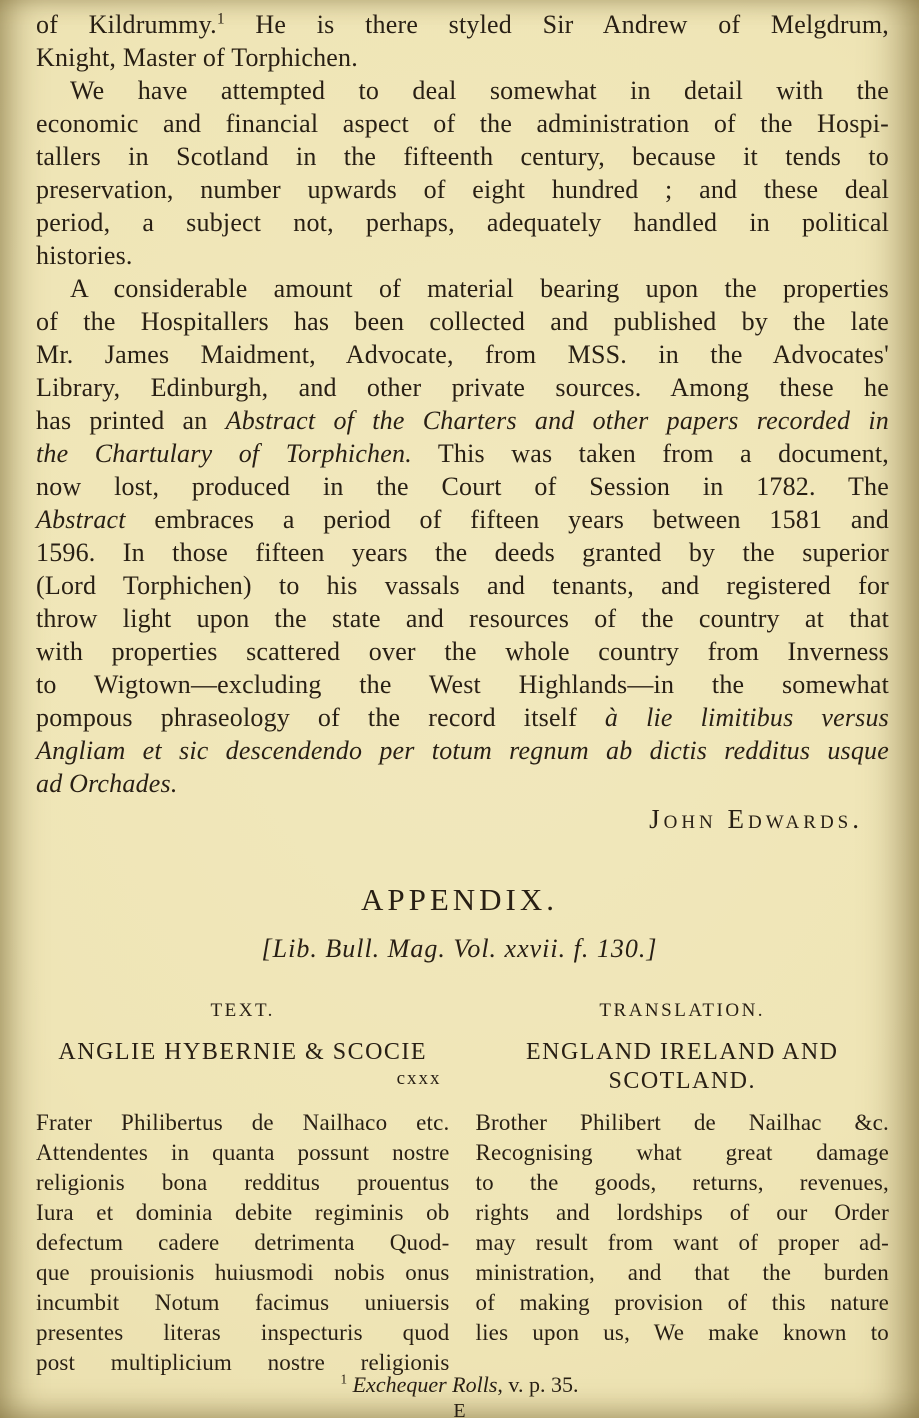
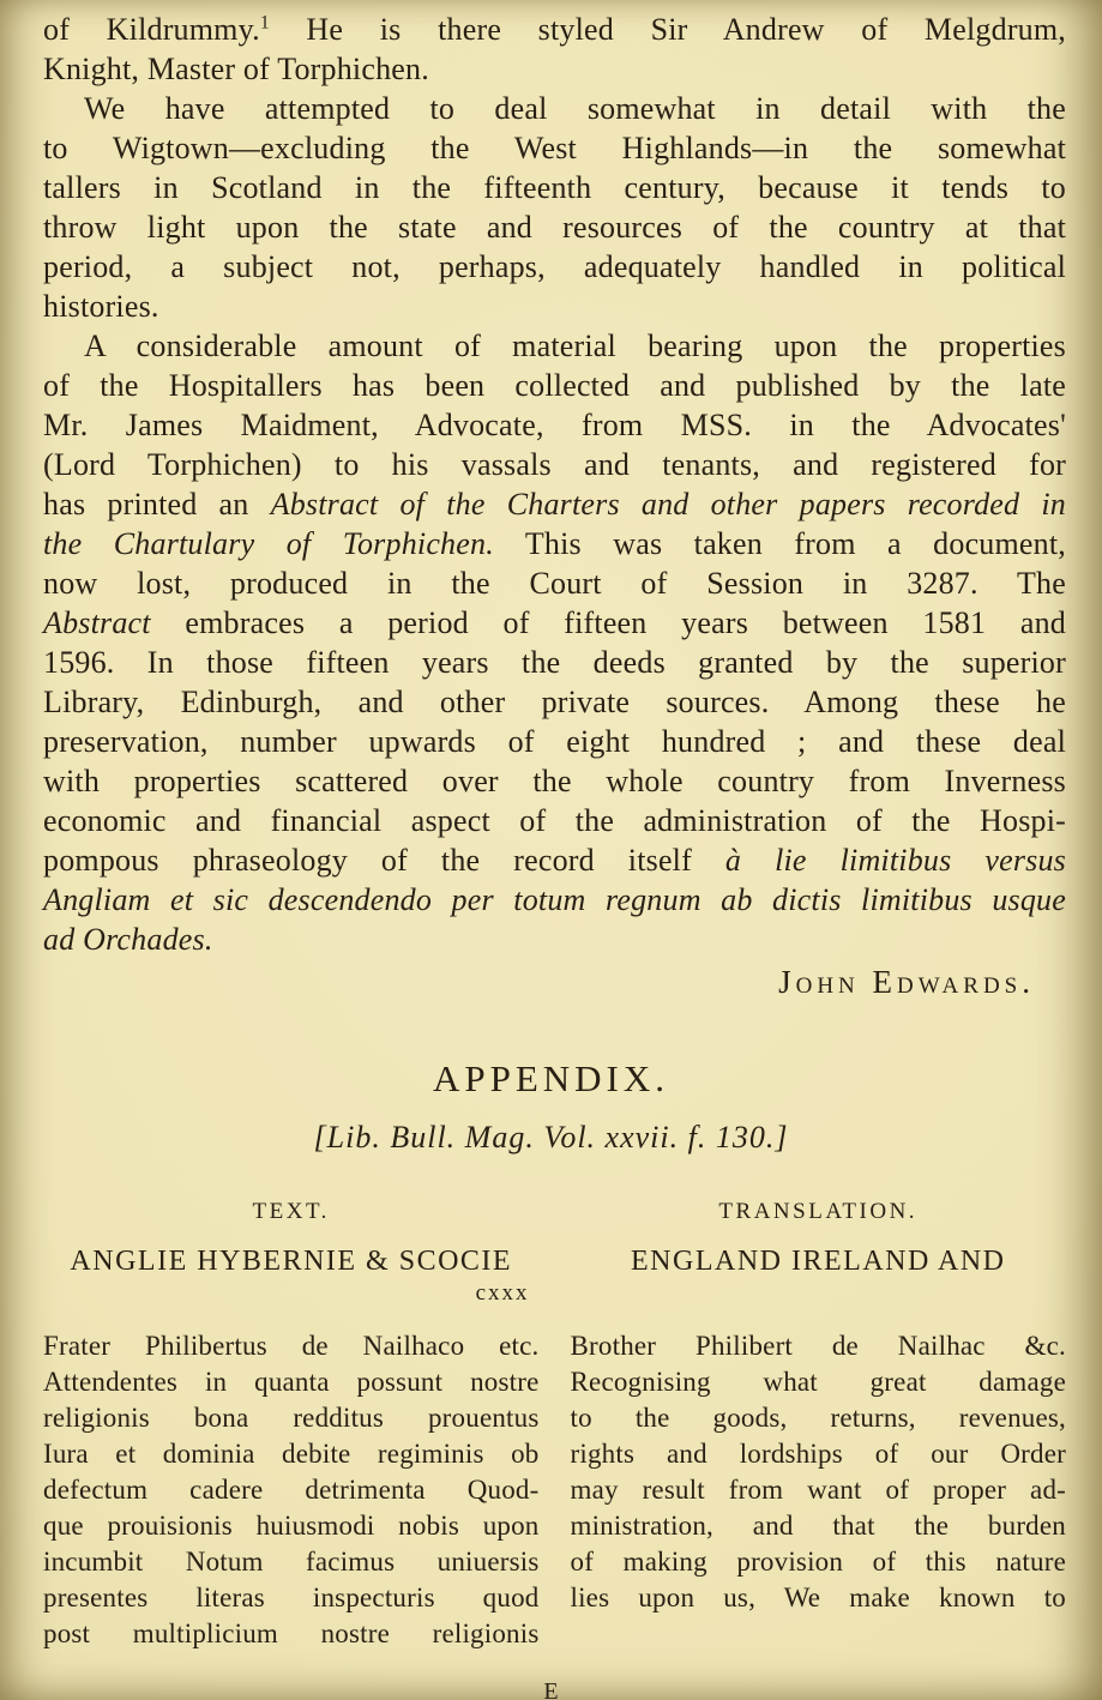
  of Kildrummy.1 He is there styled Sir Andrew of Melgdrum,
  Knight, Master of Torphichen.
  We have attempted to deal somewhat in detail with the
- economic and financial aspect of the administration of the Hospi-
+ to Wigtown—excluding the West Highlands—in the somewhat
  tallers in Scotland in the fifteenth century, because it tends to
- preservation, number upwards of eight hundred ; and these deal
+ throw light upon the state and resources of the country at that
  period, a subject not, perhaps, adequately handled in political
  histories.
  A considerable amount of material bearing upon the properties
  of the Hospitallers has been collected and published by the late
  Mr. James Maidment, Advocate, from MSS. in the Advocates'
- Library, Edinburgh, and other private sources. Among these he
+ (Lord Torphichen) to his vassals and tenants, and registered for
  has printed an Abstract of the Charters and other papers recorded in
  the Chartulary of Torphichen. This was taken from a document,
- now lost, produced in the Court of Session in 1782. The
+ now lost, produced in the Court of Session in 3287. The
  Abstract embraces a period of fifteen years between 1581 and
  1596. In those fifteen years the deeds granted by the superior
- (Lord Torphichen) to his vassals and tenants, and registered for
+ Library, Edinburgh, and other private sources. Among these he
- throw light upon the state and resources of the country at that
+ preservation, number upwards of eight hundred ; and these deal
  with properties scattered over the whole country from Inverness
- to Wigtown—excluding the West Highlands—in the somewhat
+ economic and financial aspect of the administration of the Hospi-
  pompous phraseology of the record itself à lie limitibus versus
- Angliam et sic descendendo per totum regnum ab dictis redditus usque
+ Angliam et sic descendendo per totum regnum ab dictis limitibus usque
  ad Orchades.
  John Edwards.
  APPENDIX.
  [Lib. Bull. Mag. Vol. xxvii. f. 130.]
  TEXT.
  TRANSLATION.
  ANGLIE HYBERNIE & SCOCIE
  cxxx
  Frater Philibertus de Nailhaco etc.
  Attendentes in quanta possunt nostre
  religionis bona redditus prouentus
  Iura et dominia debite regiminis ob
  defectum cadere detrimenta Quod-
- que prouisionis huiusmodi nobis onus
+ que prouisionis huiusmodi nobis upon
  incumbit Notum facimus uniuersis
  presentes literas inspecturis quod
  post multiplicium nostre religionis
  ENGLAND IRELAND AND
- SCOTLAND.
  Brother Philibert de Nailhac &c.
  Recognising what great damage
  to the goods, returns, revenues,
  rights and lordships of our Order
  may result from want of proper ad-
  ministration, and that the burden
  of making provision of this nature
  lies upon us, We make known to
- 1 Exchequer Rolls, v. p. 35.
  E
